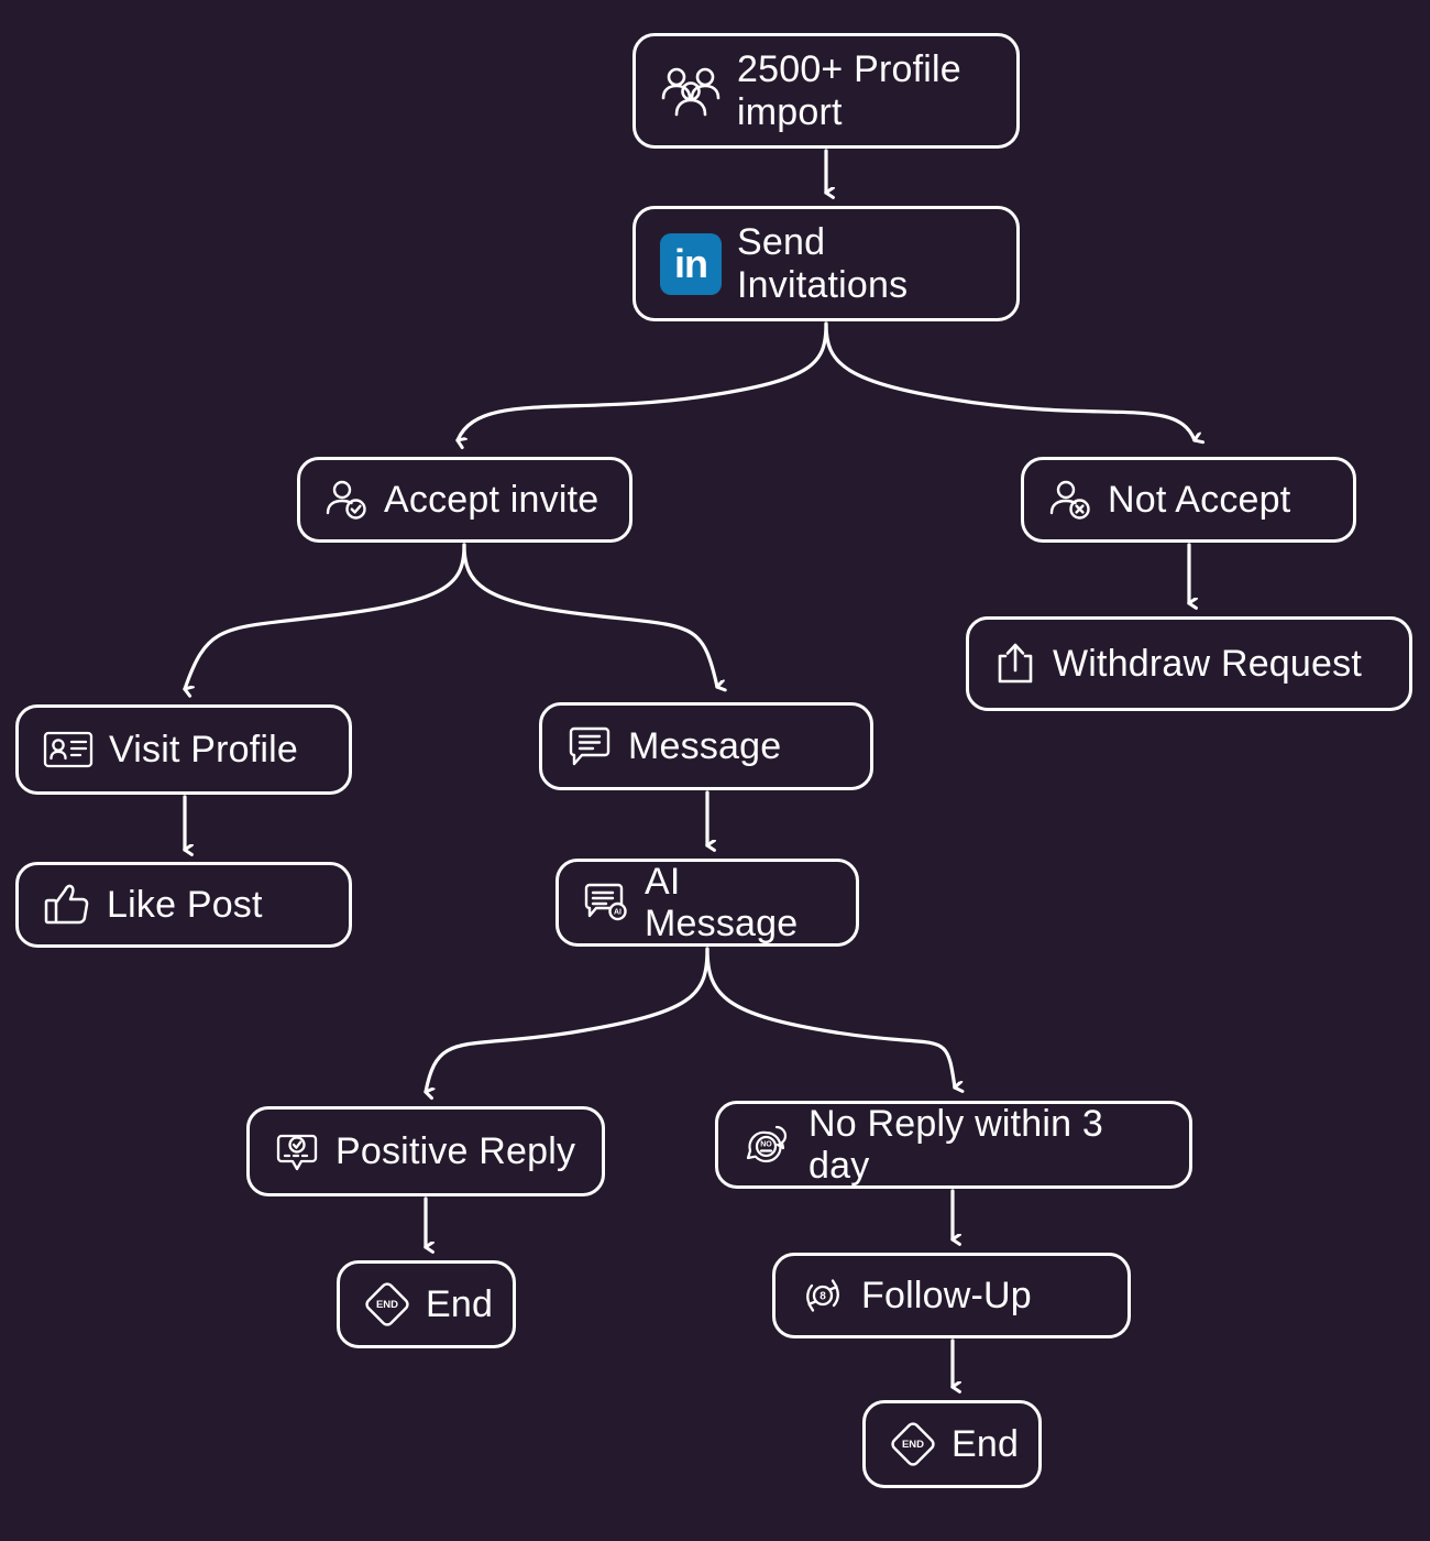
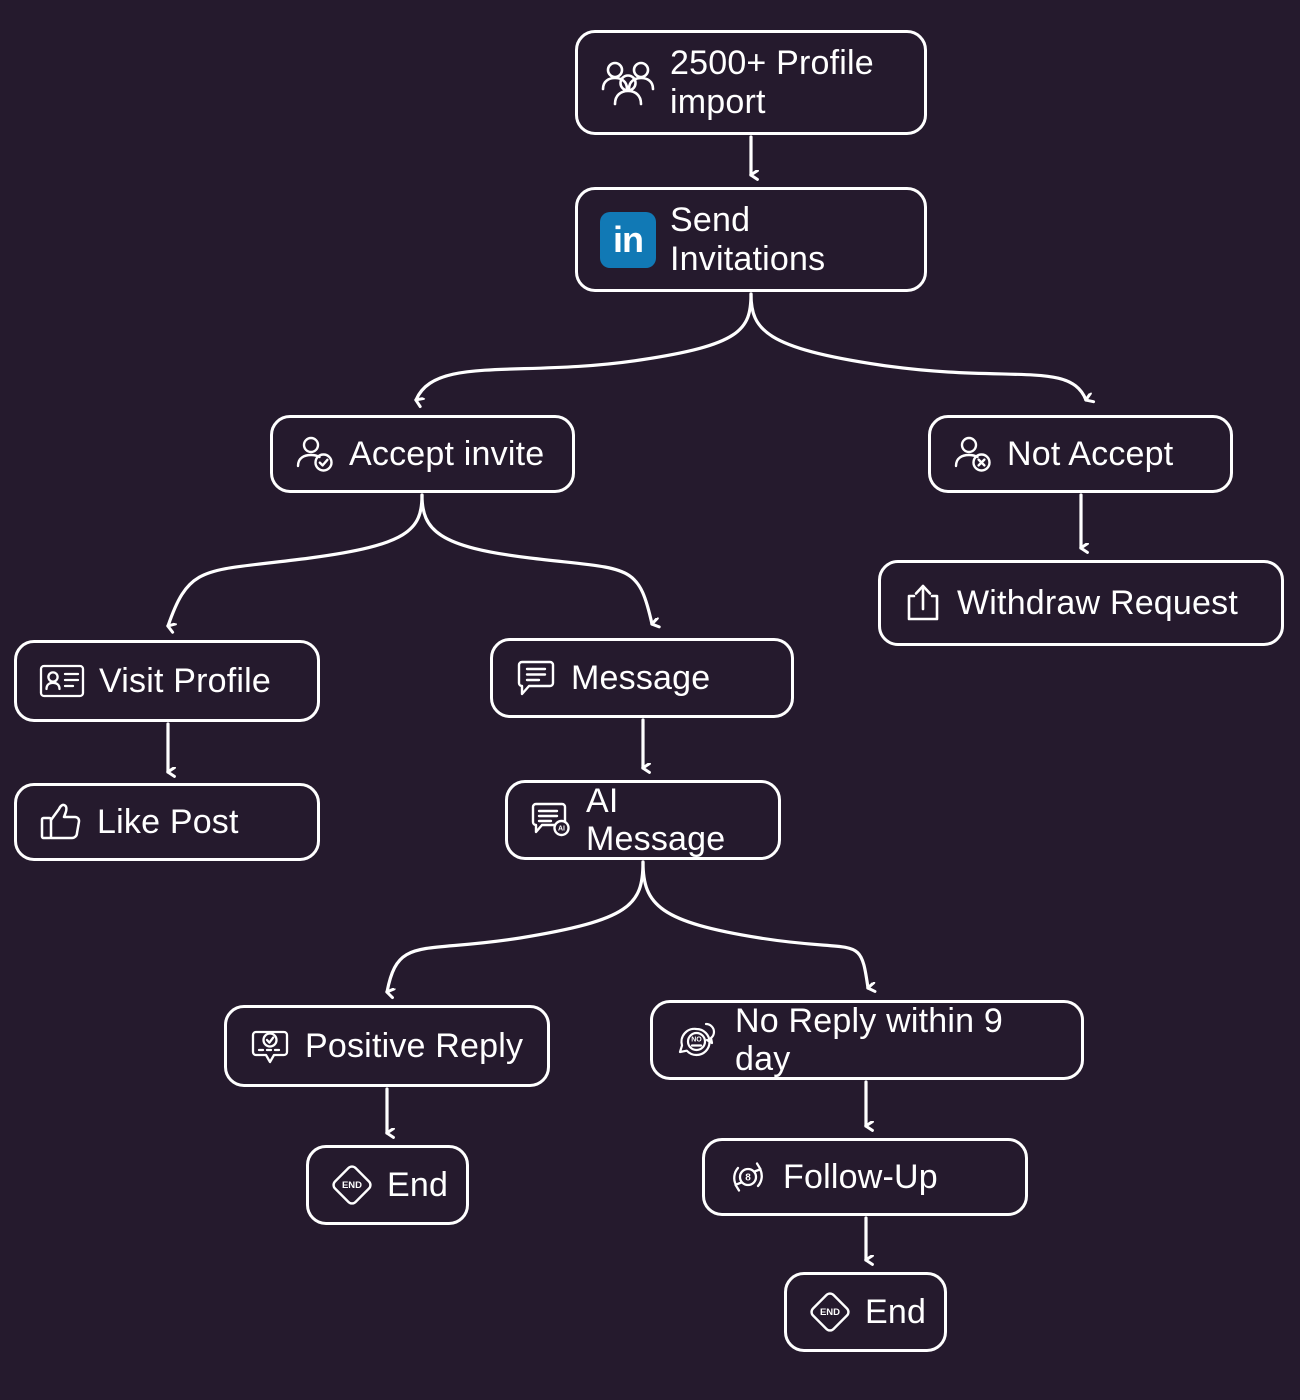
  2500+ Profile
  import
  in
  Send
  Invitations
  Accept invite
  Not Accept
  Withdraw Request
  Visit Profile
  Message
  Like Post
  AI Message
  Positive Reply
- No Reply within 3 day
+ No Reply within 9 day
  END
  End
  8
  Follow-Up
  END
  End
